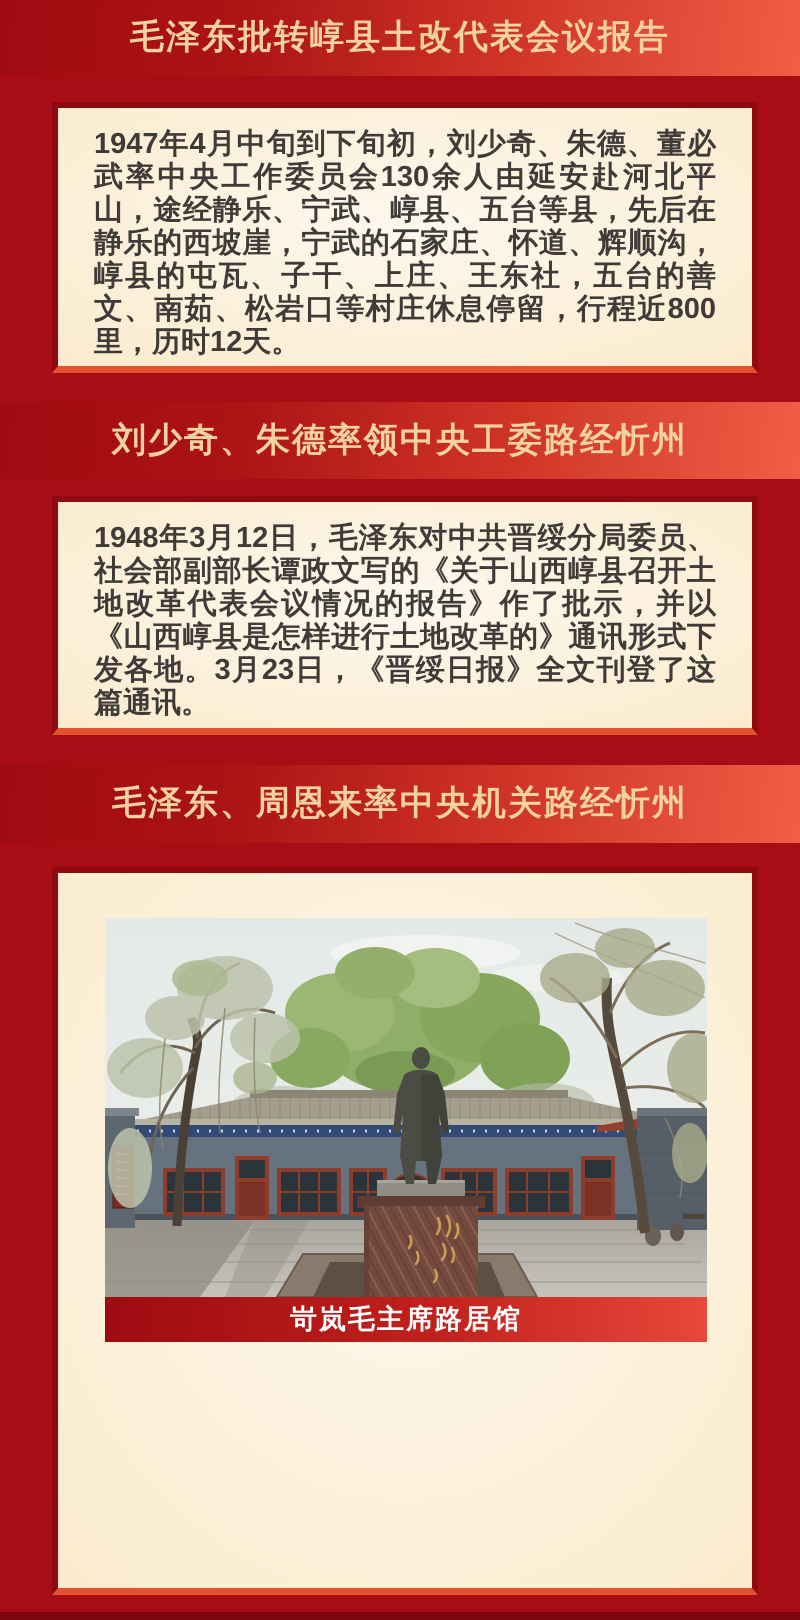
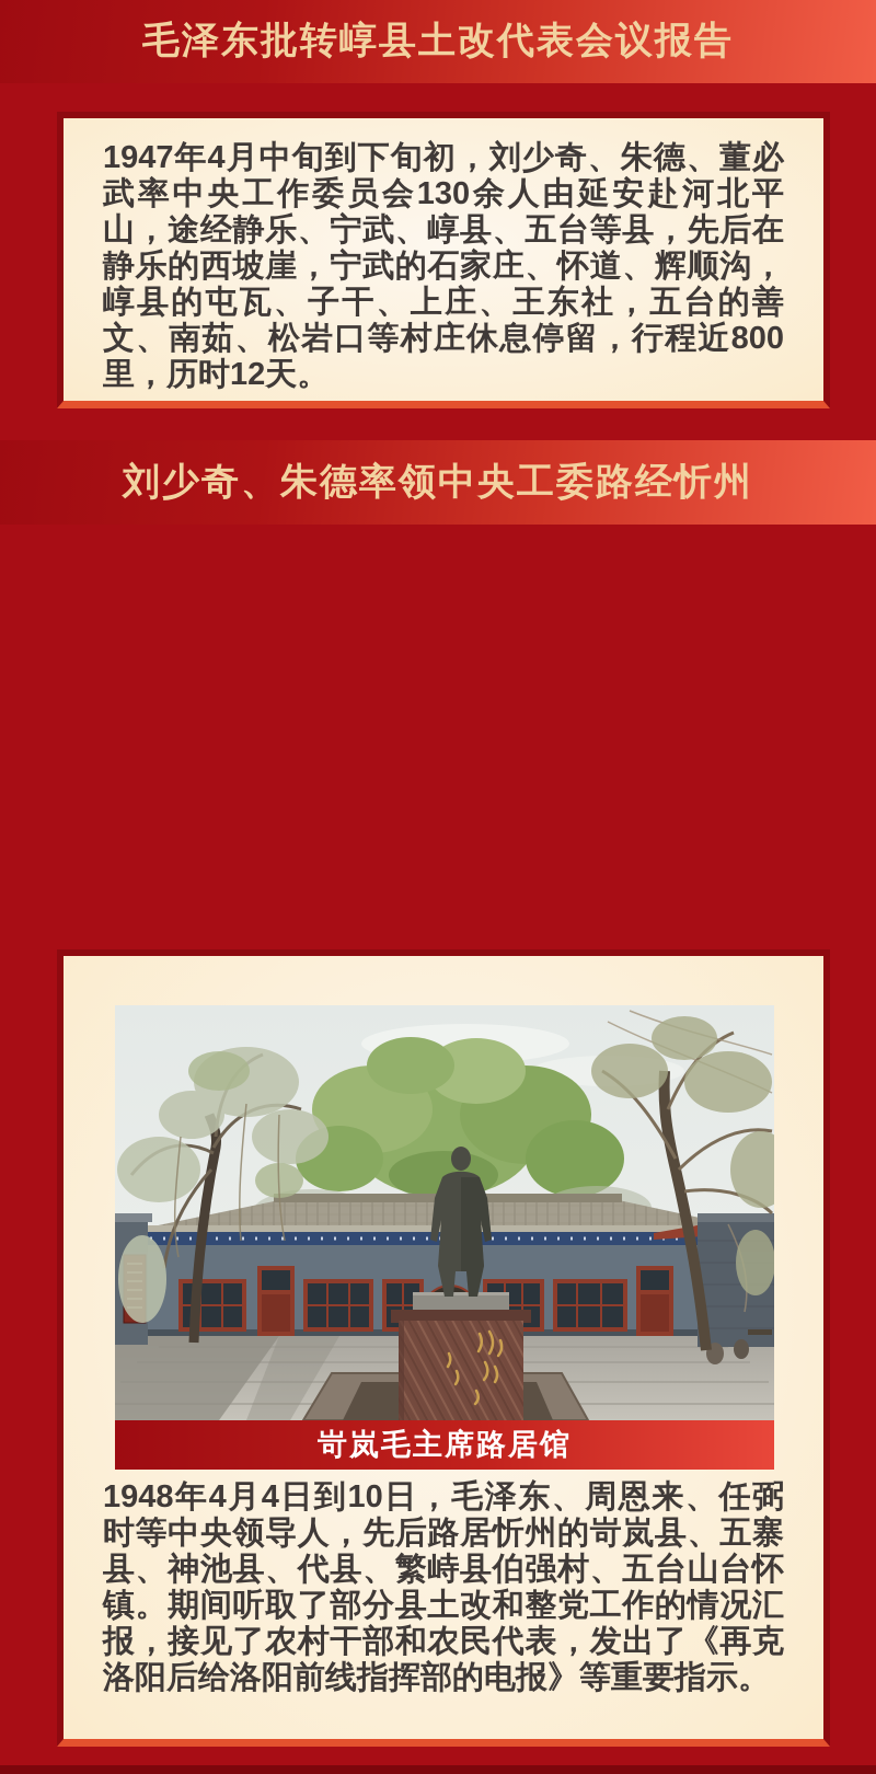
  毛泽东批转崞县土改代表会议报告
  1947年4月中旬到下旬初，刘少奇、朱德、董必武率中央工作委员会130余人由延安赴河北平山，途经静乐、宁武、崞县、五台等县，先后在静乐的西坡崖，宁武的石家庄、怀道、辉顺沟，崞县的屯瓦、子干、上庄、王东社，五台的善文、南茹、松岩口等村庄休息停留，行程近800里，历时12天。
  刘少奇、朱德率领中央工委路经忻州
- 1948年3月12日，毛泽东对中共晋绥分局委员、社会部副部长谭政文写的《关于山西崞县召开土地改革代表会议情况的报告》作了批示，并以《山西崞县是怎样进行土地改革的》通讯形式下发各地。3月23日，《晋绥日报》全文刊登了这篇通讯。
- 毛泽东、周恩来率中央机关路经忻州
  岢岚毛主席路居馆
+ 1948年4月4日到10日，毛泽东、周恩来、任弼时等中央领导人，先后路居忻州的岢岚县、五寨县、神池县、代县、繁峙县伯强村、五台山台怀镇。期间听取了部分县土改和整党工作的情况汇报，接见了农村干部和农民代表，发出了《再克洛阳后给洛阳前线指挥部的电报》等重要指示。
